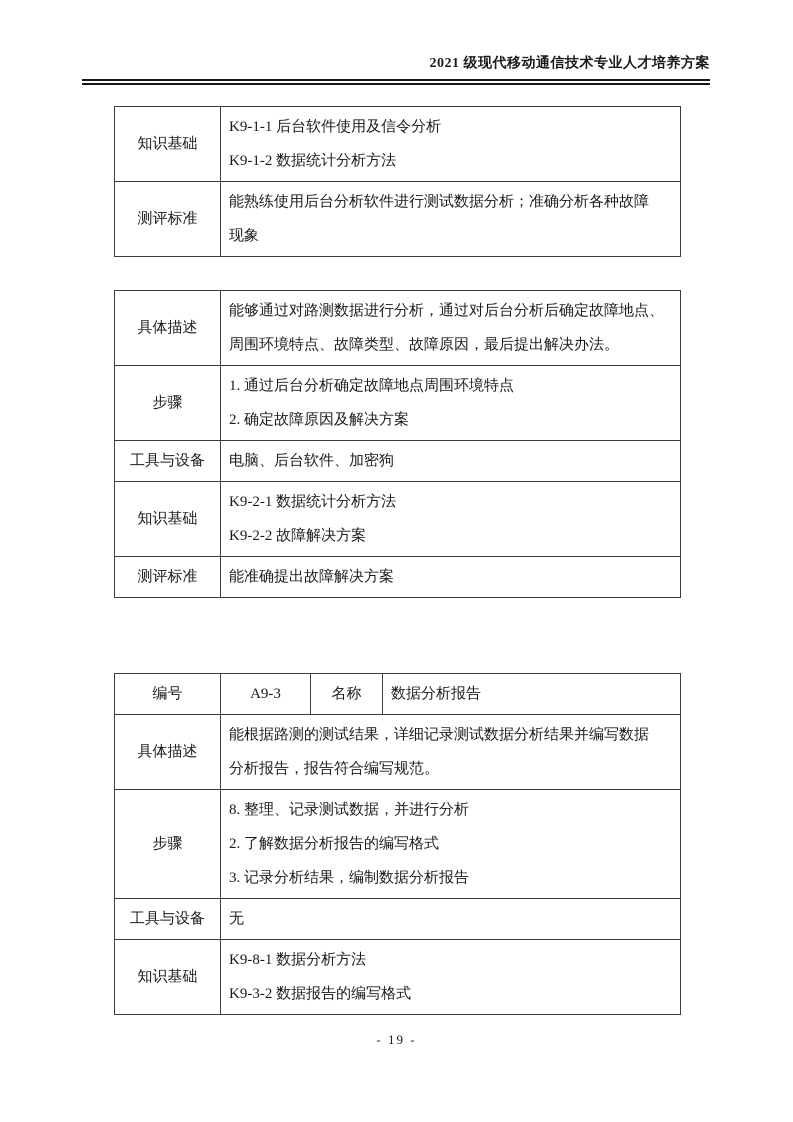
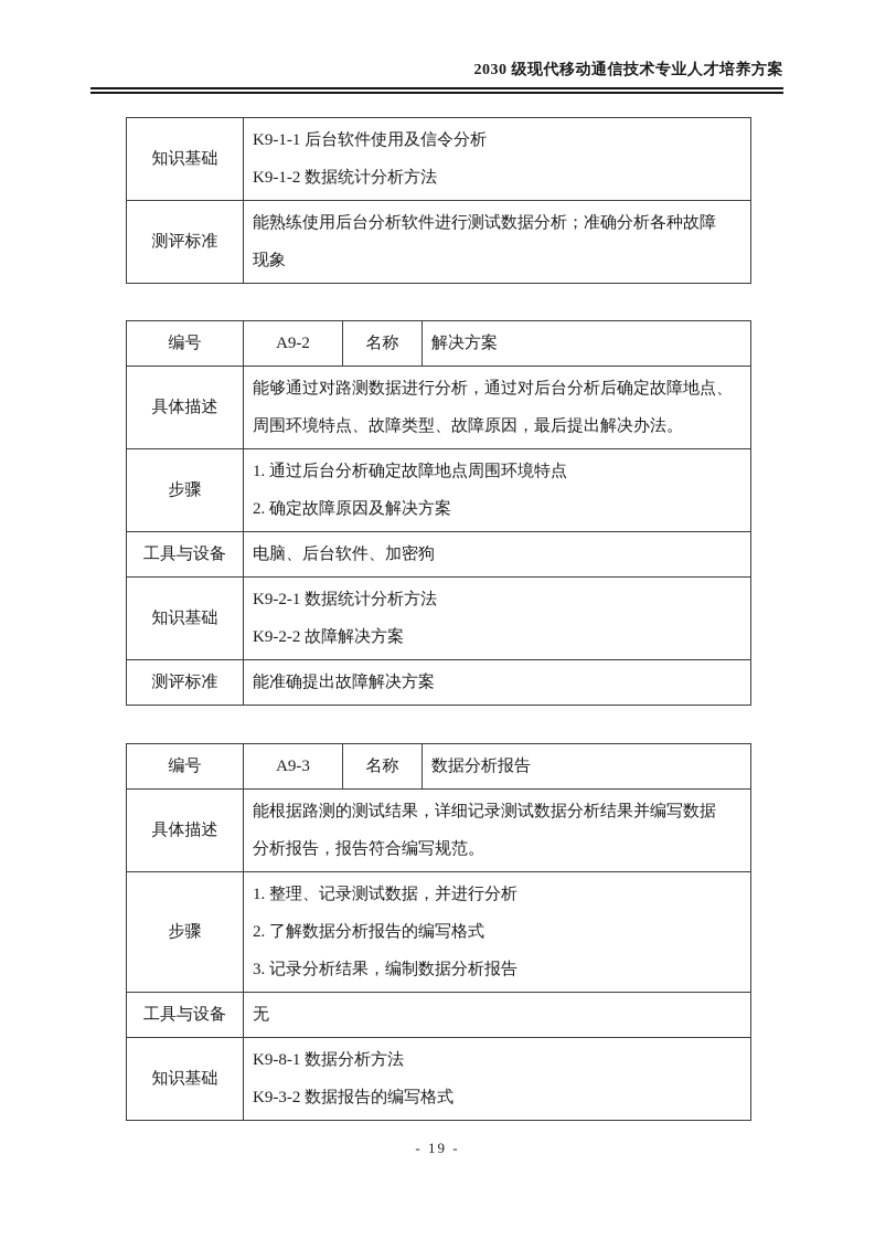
- 2021 级现代移动通信技术专业人才培养方案
+ 2030 级现代移动通信技术专业人才培养方案
  知识基础	K9-1-1 后台软件使用及信令分析 K9-1-2 数据统计分析方法
  测评标准	能熟练使用后台分析软件进行测试数据分析；准确分析各种故障 现象
+ 编号	A9-2	名称	解决方案
  具体描述	能够通过对路测数据进行分析，通过对后台分析后确定故障地点、 周围环境特点、故障类型、故障原因，最后提出解决办法。
  步骤	1. 通过后台分析确定故障地点周围环境特点 2. 确定故障原因及解决方案
  工具与设备	电脑、后台软件、加密狗
  知识基础	K9-2-1 数据统计分析方法 K9-2-2 故障解决方案
  测评标准	能准确提出故障解决方案
  编号	A9-3	名称	数据分析报告
  具体描述	能根据路测的测试结果，详细记录测试数据分析结果并编写数据 分析报告，报告符合编写规范。
- 步骤	8. 整理、记录测试数据，并进行分析 2. 了解数据分析报告的编写格式 3. 记录分析结果，编制数据分析报告
+ 步骤	1. 整理、记录测试数据，并进行分析 2. 了解数据分析报告的编写格式 3. 记录分析结果，编制数据分析报告
  工具与设备	无
  知识基础	K9-8-1 数据分析方法 K9-3-2 数据报告的编写格式
  - 19 -
